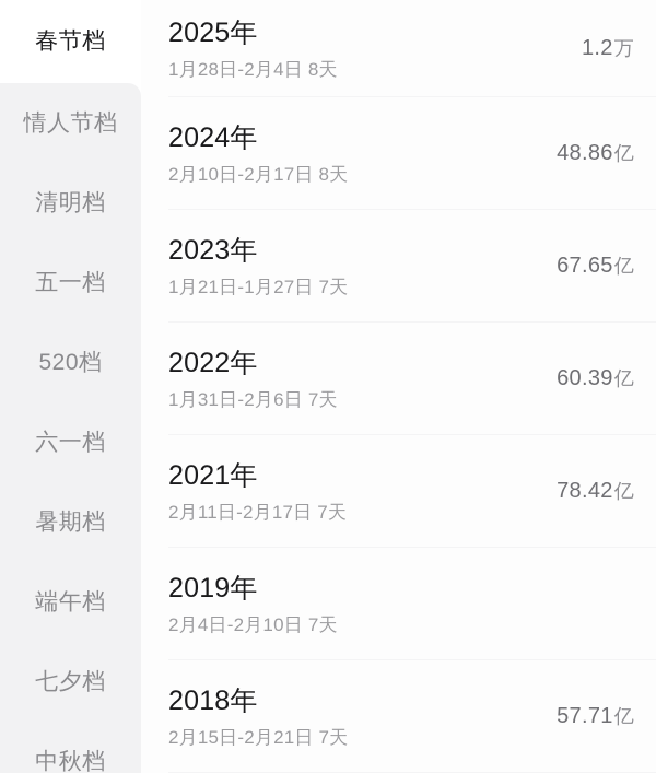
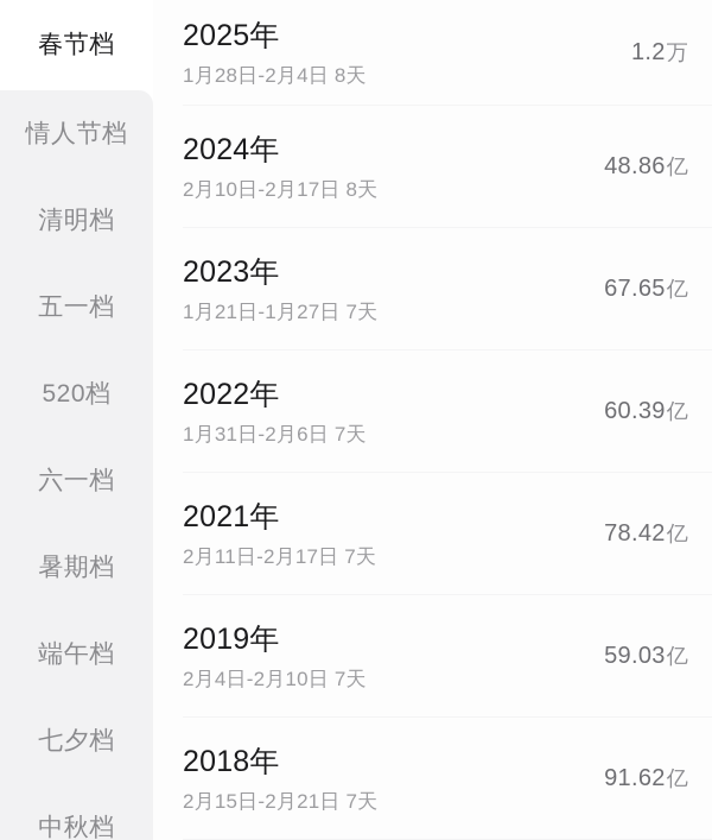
  春节档
  情人节档
  清明档
  五一档
  520档
  六一档
  暑期档
  端午档
  七夕档
  中秋档
  2025年
  1月28日-2月4日 8天
  1.2万
  2024年
  2月10日-2月17日 8天
  48.86亿
  2023年
  1月21日-1月27日 7天
  67.65亿
  2022年
  1月31日-2月6日 7天
  60.39亿
  2021年
  2月11日-2月17日 7天
  78.42亿
  2019年
  2月4日-2月10日 7天
+ 59.03亿
  2018年
  2月15日-2月21日 7天
- 57.71亿
+ 91.62亿
